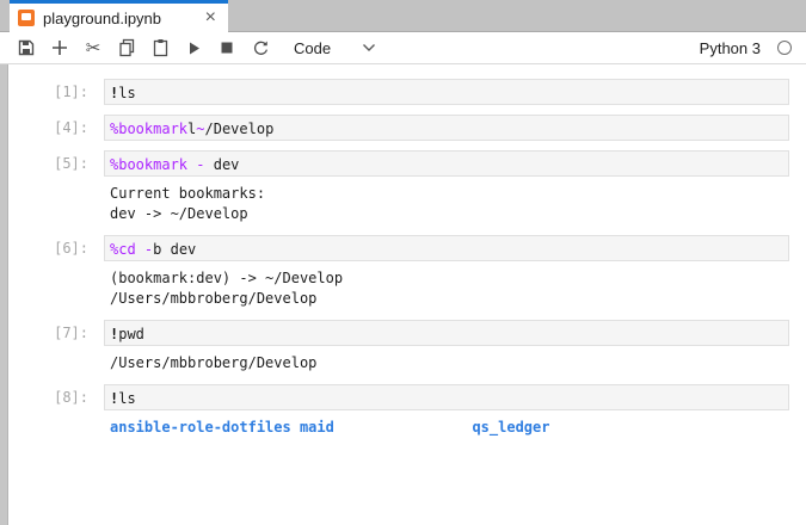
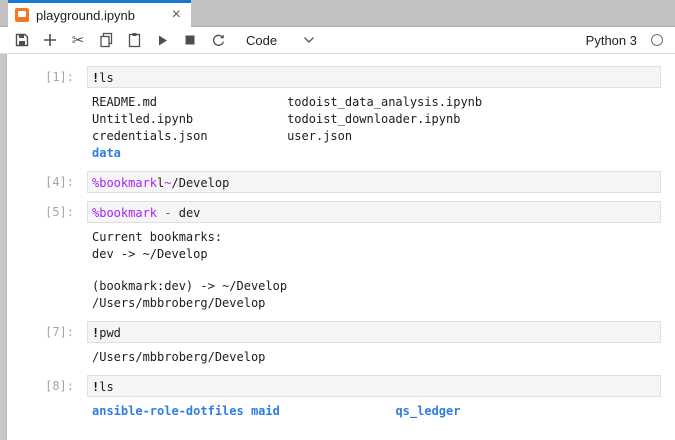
  playground.ipynb
  ×
  ✂
  Code
  Python 3
  [1]:
  !ls
+ README.md todoist_data_analysis.ipynb
+ Untitled.ipynb todoist_downloader.ipynb
+ credentials.json user.json
+ data
  [4]:
  %bookmarkl~/Develop
  [5]:
  %bookmark - dev
  Current bookmarks:
  dev -> ~/Develop
- [6]:
- %cd -b dev
  (bookmark:dev) -> ~/Develop
  /Users/mbbroberg/Develop
  [7]:
  !pwd
  /Users/mbbroberg/Develop
  [8]:
  !ls
  ansible-role-dotfiles maid qs_ledger
